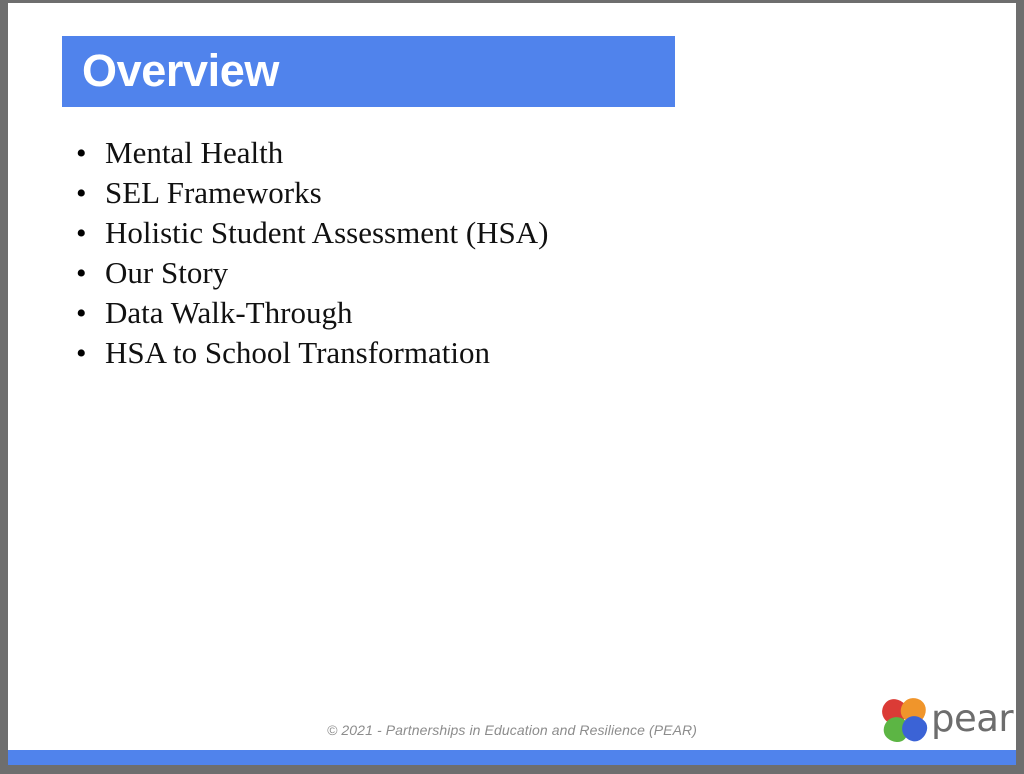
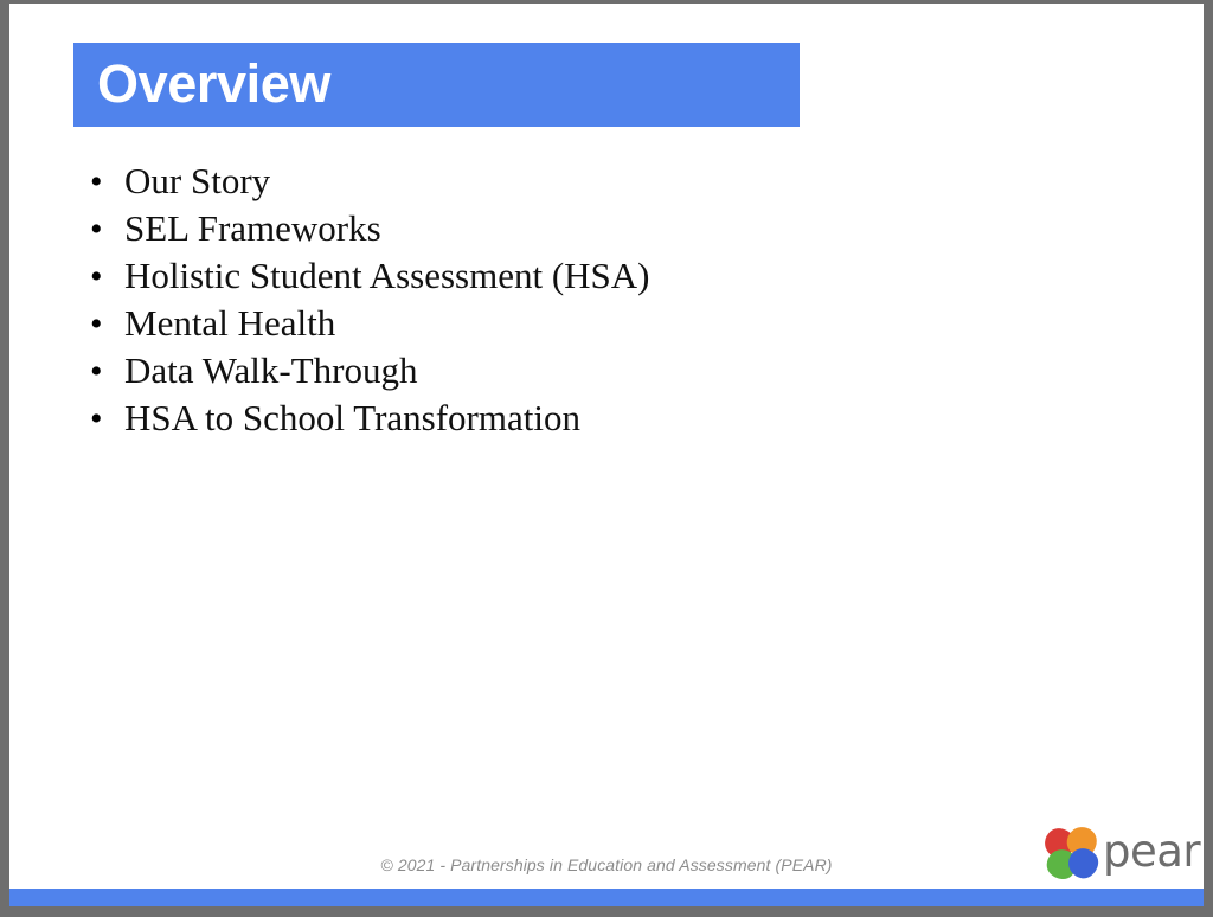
  Overview
  •
- Mental Health
+ Our Story
  •
  SEL Frameworks
  •
  Holistic Student Assessment (HSA)
  •
- Our Story
+ Mental Health
  •
  Data Walk-Through
  •
  HSA to School Transformation
- © 2021 - Partnerships in Education and Resilience (PEAR)
+ © 2021 - Partnerships in Education and Assessment (PEAR)
  pear
